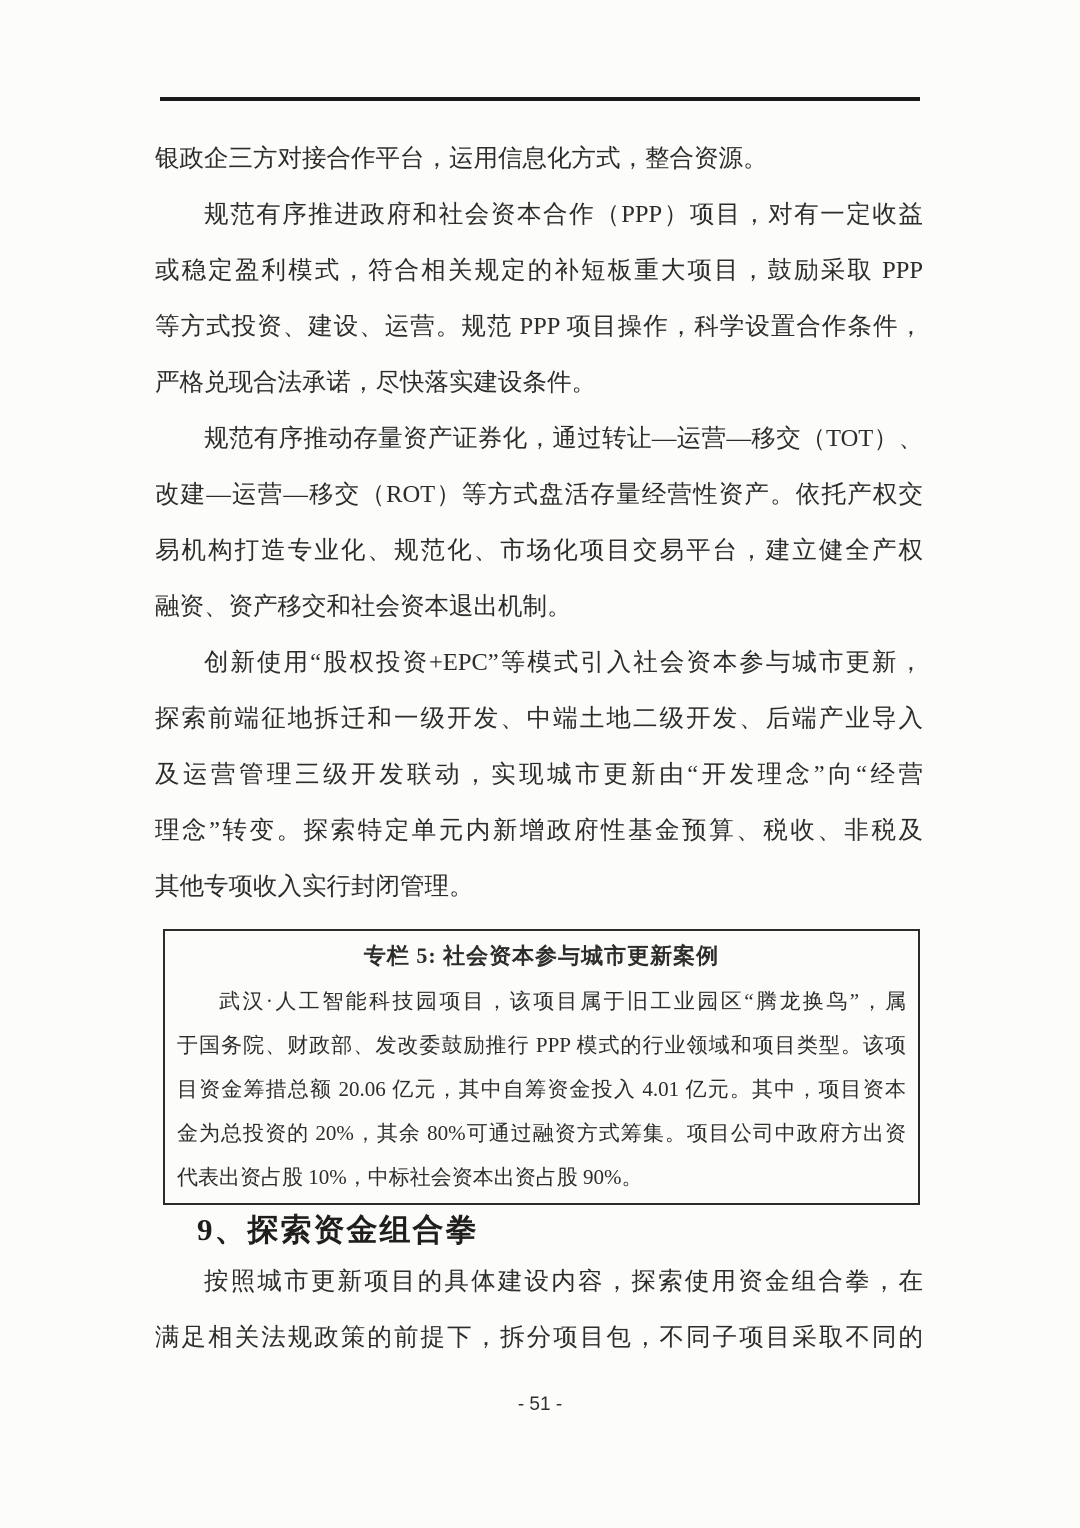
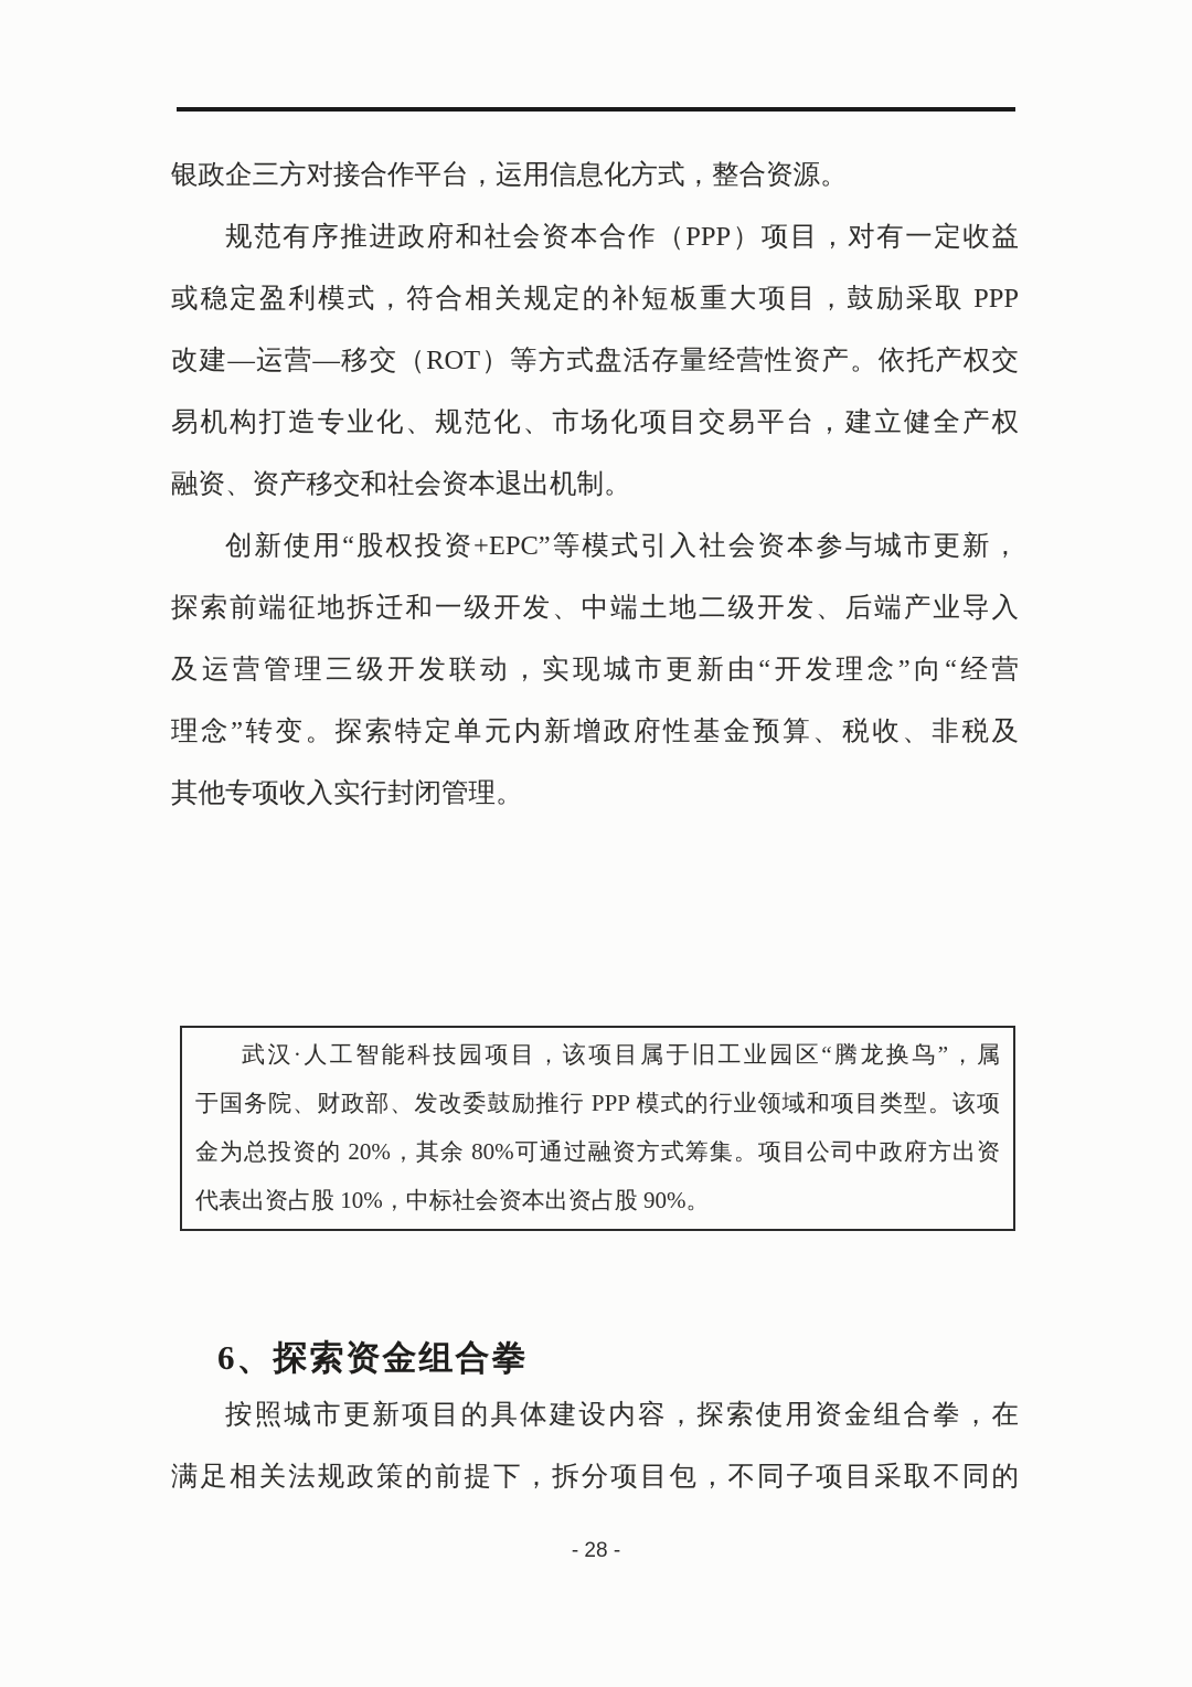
  银政企三方对接合作平台，运用信息化方式，整合资源。
  规范有序推进政府和社会资本合作（PPP）项目，对有一定收益
  或稳定盈利模式，符合相关规定的补短板重大项目，鼓励采取 PPP
- 等方式投资、建设、运营。规范 PPP 项目操作，科学设置合作条件，
- 严格兑现合法承诺，尽快落实建设条件。
- 规范有序推动存量资产证券化，通过转让—运营—移交（TOT）、
  改建—运营—移交（ROT）等方式盘活存量经营性资产。依托产权交
  易机构打造专业化、规范化、市场化项目交易平台，建立健全产权
  融资、资产移交和社会资本退出机制。
  创新使用“股权投资+EPC”等模式引入社会资本参与城市更新，
  探索前端征地拆迁和一级开发、中端土地二级开发、后端产业导入
  及运营管理三级开发联动，实现城市更新由“开发理念”向“经营
  理念”转变。探索特定单元内新增政府性基金预算、税收、非税及
  其他专项收入实行封闭管理。
- 专栏 5: 社会资本参与城市更新案例
  武汉·人工智能科技园项目，该项目属于旧工业园区“腾龙换鸟”，属
  于国务院、财政部、发改委鼓励推行 PPP 模式的行业领域和项目类型。该项
- 目资金筹措总额 20.06 亿元，其中自筹资金投入 4.01 亿元。其中，项目资本
  金为总投资的 20%，其余 80%可通过融资方式筹集。项目公司中政府方出资
  代表出资占股 10%，中标社会资本出资占股 90%。
- 9、探索资金组合拳
+ 6、探索资金组合拳
  按照城市更新项目的具体建设内容，探索使用资金组合拳，在
  满足相关法规政策的前提下，拆分项目包，不同子项目采取不同的
- - 51 -
+ - 28 -
